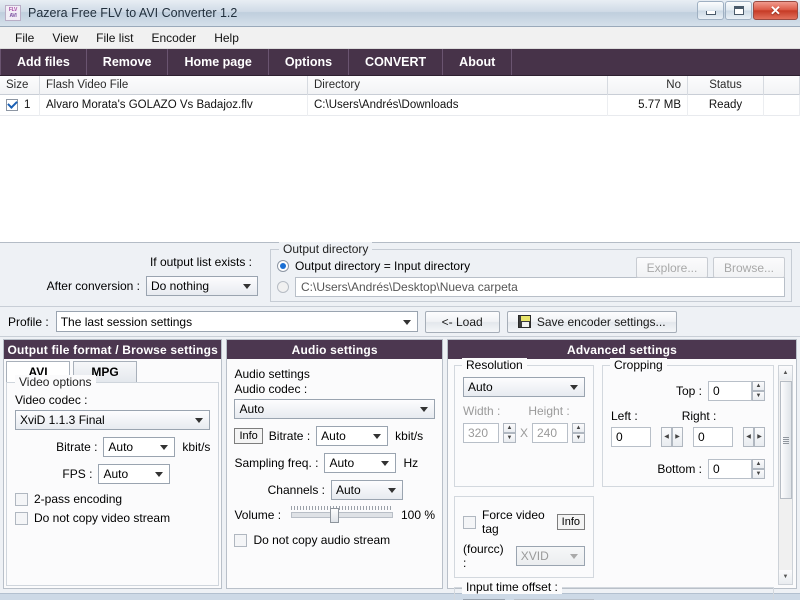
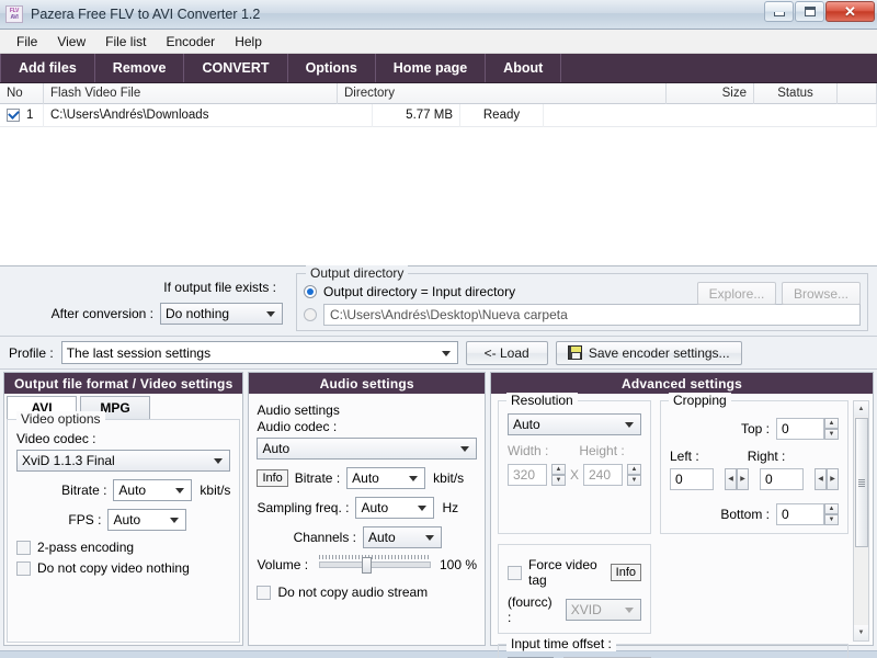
  Pazera Free FLV to AVI Converter 1.2
  ✕
  File
  View
  File list
  Encoder
  Help
  Add files
  Remove
- Home page
+ CONVERT
  Options
- CONVERT
+ Home page
  About
- Size
+ No
  Flash Video File
  Directory
- No
+ Size
  Status
  1
- Alvaro Morata's GOLAZO Vs Badajoz.flv
  C:\Users\Andrés\Downloads
  5.77 MB
  Ready
- If output list exists :
+ If output file exists :
  After conversion :
  Do nothing
  Output directory
  Output directory = Input directory
  C:\Users\Andrés\Desktop\Nueva carpeta
  Explore...
  Browse...
  Profile :
  The last session settings
  <- Load
  Save encoder settings...
- Output file format / Browse settings
+ Output file format / Video settings
  AVI
  MPG
  Video options
  Video codec :
  XviD 1.1.3 Final
  Bitrate :
  Auto
  kbit/s
  FPS :
  Auto
  2-pass encoding
- Do not copy video stream
+ Do not copy video nothing
  Audio settings
  Audio settings
  Audio codec :
  Auto
  Info
  Bitrate :
  Auto
  kbit/s
  Sampling freq. :
  Auto
  Hz
  Channels :
  Auto
  Volume :
  100 %
  Do not copy audio stream
  Advanced settings
  Resolution
  Auto
  Width :
  Height :
  320
  X
  240
  Cropping
  Top :
  0
  Left :
  Right :
  0
  0
  Bottom :
  0
  Force video tag
  Info
  (fourcc) :
  XVID
  Input time offset :
